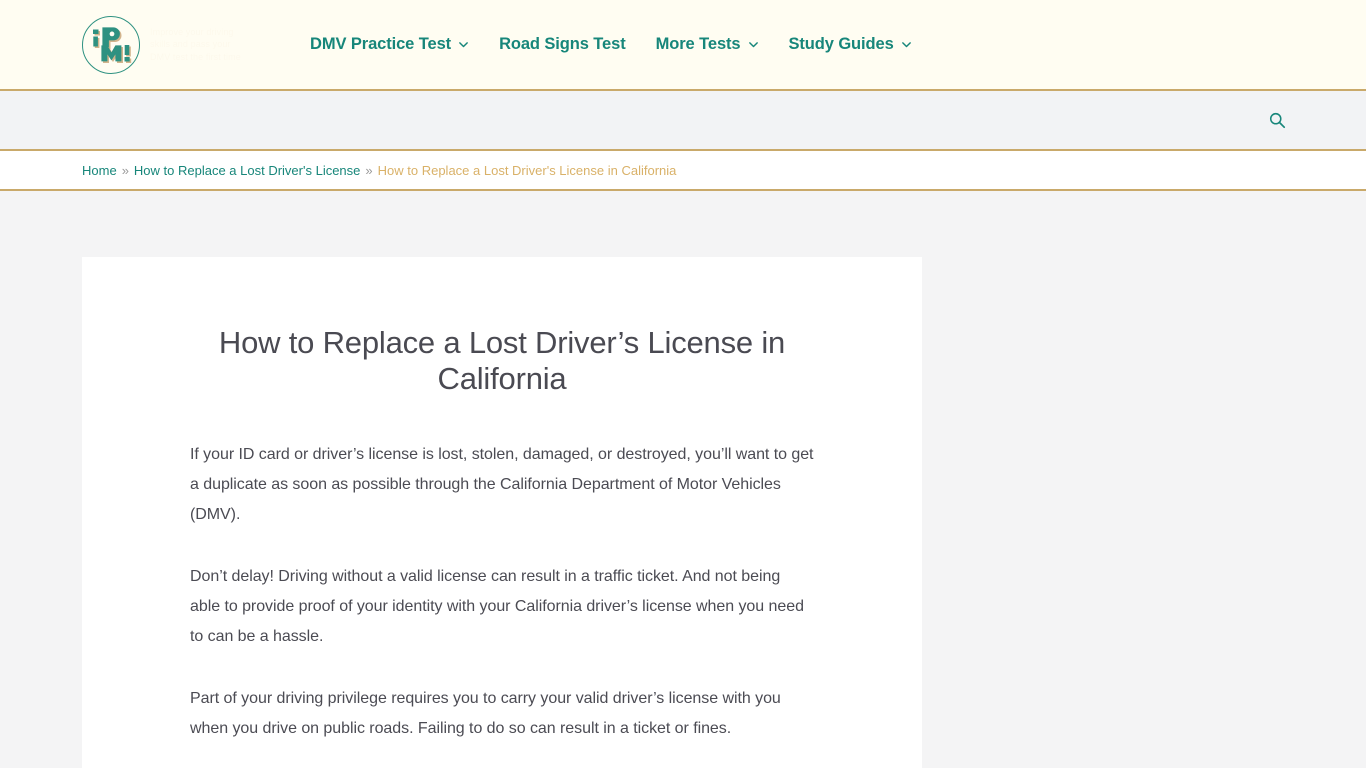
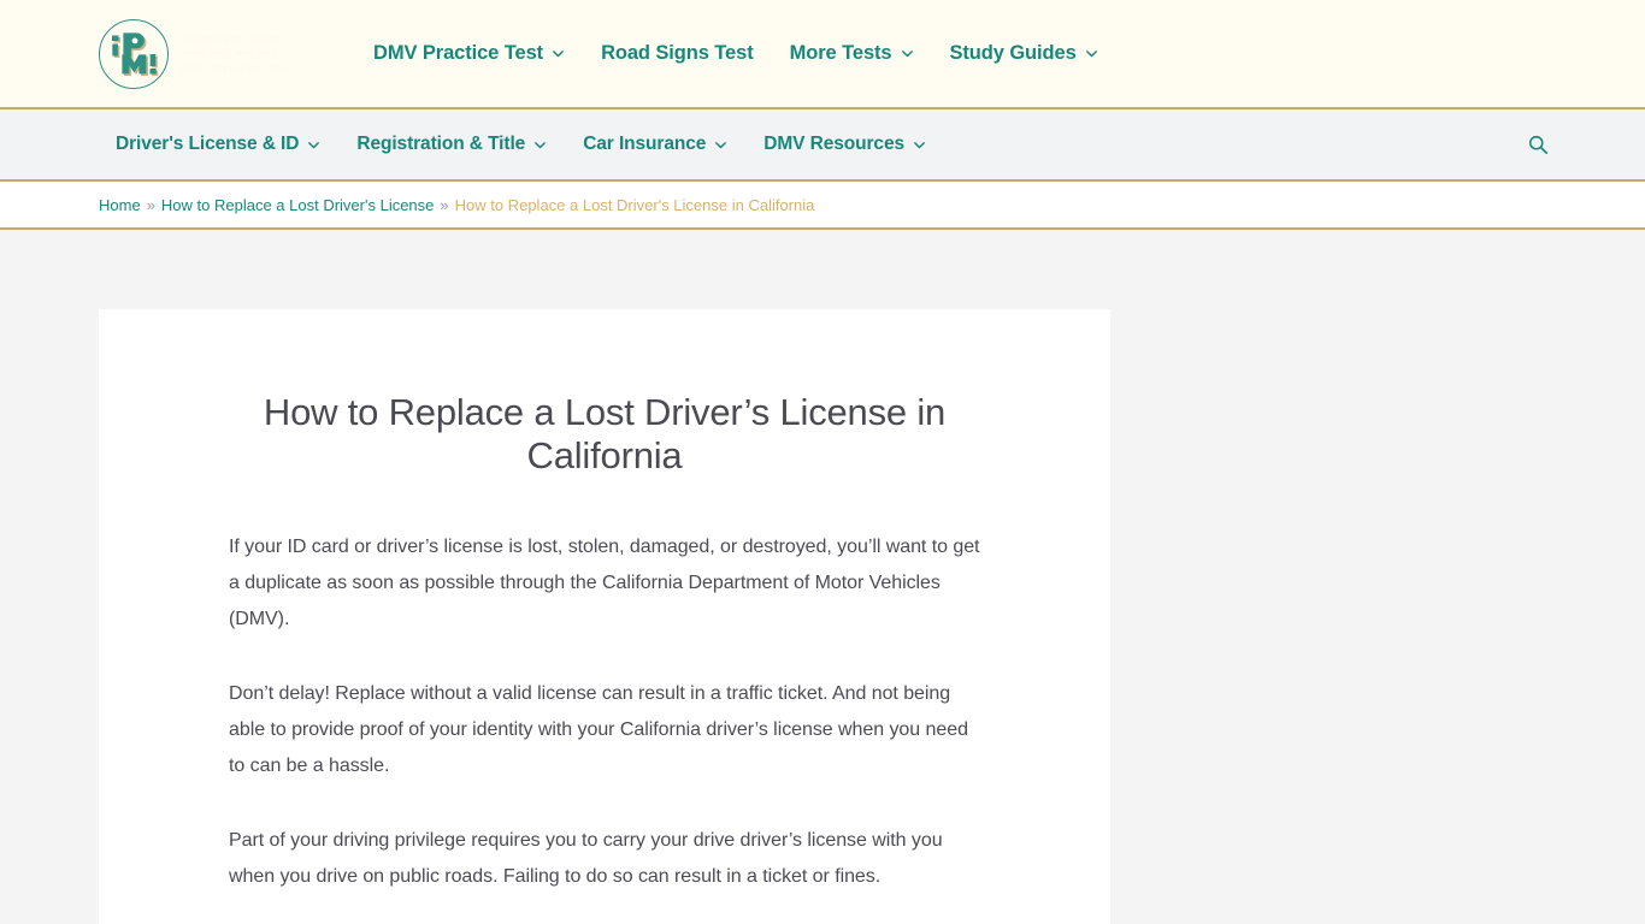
  DMV Practice Test
  Road Signs Test
  More Tests
  Study Guides
+ Driver's License & ID
+ Registration & Title
+ Car Insurance
+ DMV Resources
  Home
  »
  How to Replace a Lost Driver's License
  »
  How to Replace a Lost Driver's License in California
  How to Replace a Lost Driver’s License in California
  If your ID card or driver’s license is lost, stolen, damaged, or destroyed, you’ll want to get a duplicate as soon as possible through the California Department of Motor Vehicles (DMV).
- Don’t delay! Driving without a valid license can result in a traffic ticket. And not being able to provide proof of your identity with your California driver’s license when you need to can be a hassle.
+ Don’t delay! Replace without a valid license can result in a traffic ticket. And not being able to provide proof of your identity with your California driver’s license when you need to can be a hassle.
- Part of your driving privilege requires you to carry your valid driver’s license with you when you drive on public roads. Failing to do so can result in a ticket or fines.
+ Part of your driving privilege requires you to carry your drive driver’s license with you when you drive on public roads. Failing to do so can result in a ticket or fines.
